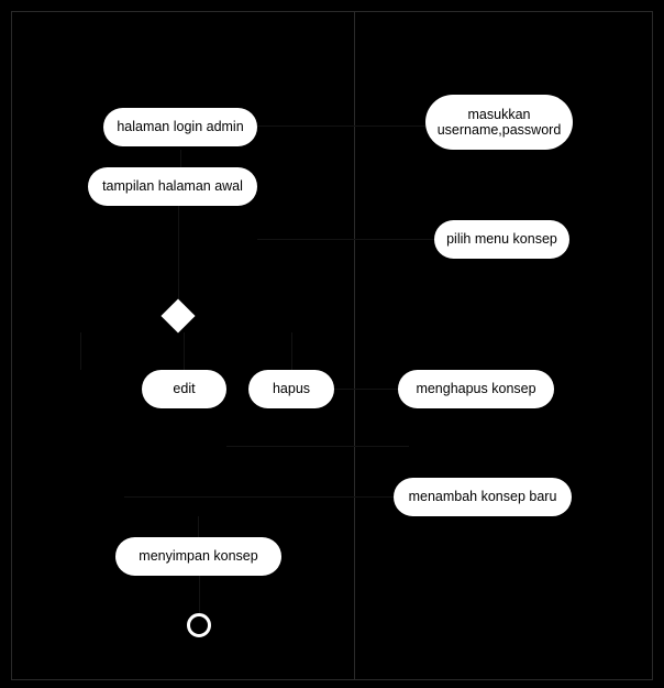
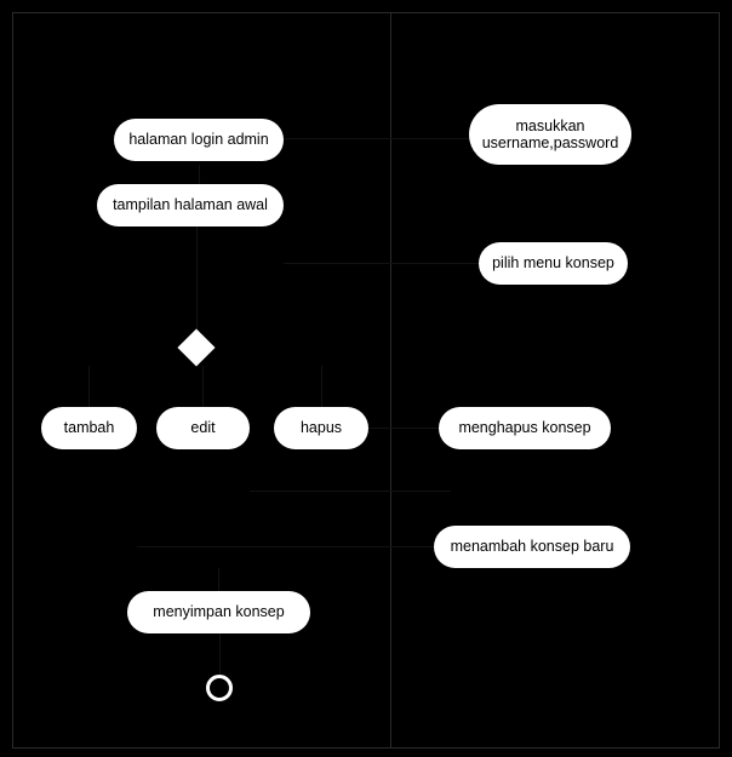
  halaman login admin
  masukkan
  username,password
  tampilan halaman awal
  pilih menu konsep
+ tambah
  edit
  hapus
  menghapus konsep
  menambah konsep baru
  menyimpan konsep
